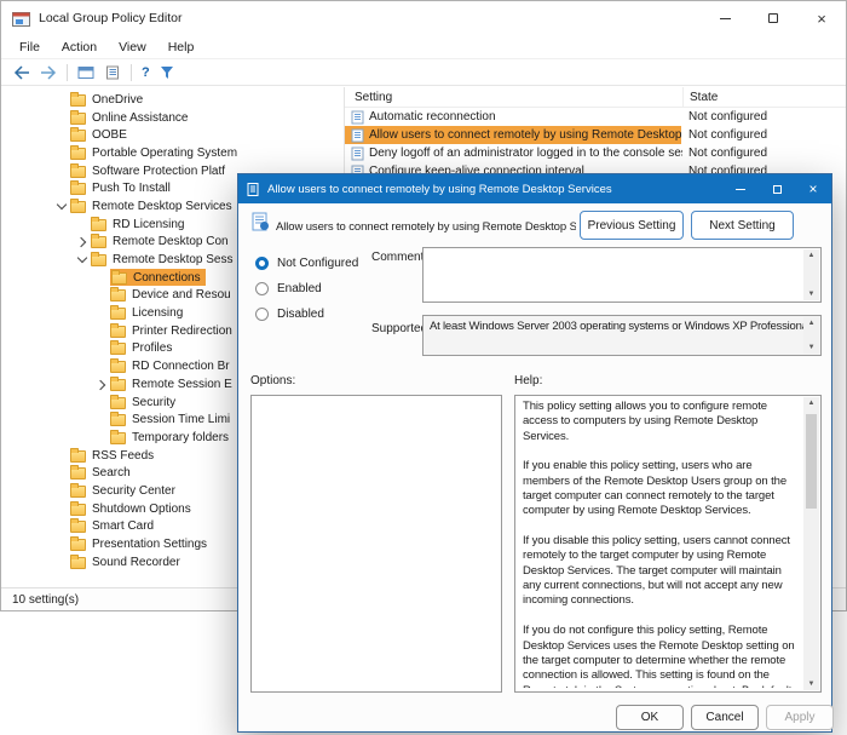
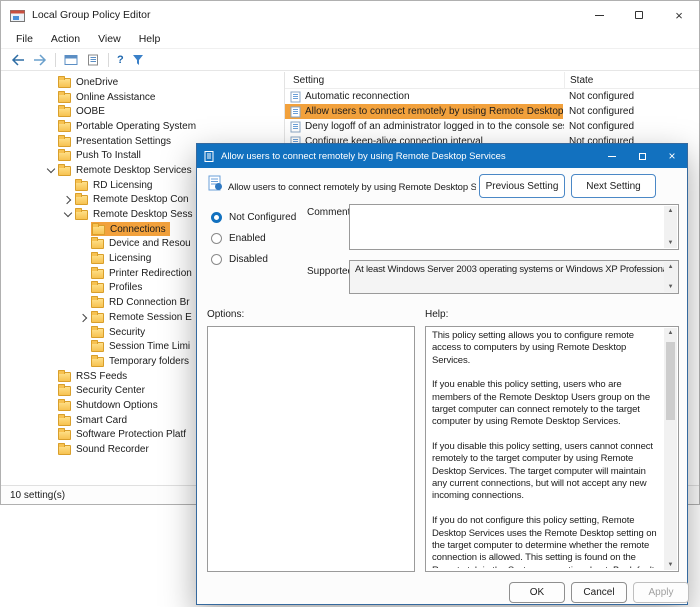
  Local Group Policy Editor
  ×
  File
  Action
  View
  Help
  ?
  OneDrive
  Online Assistance
  OOBE
  Portable Operating System
- Software Protection Platf
+ Presentation Settings
  Push To Install
  Remote Desktop Services
  RD Licensing
  Remote Desktop Con
  Remote Desktop Sess
  Connections
  Device and Resou
  Licensing
  Printer Redirection
  Profiles
  RD Connection Br
  Remote Session E
  Security
  Session Time Limi
  Temporary folders
  RSS Feeds
- Search
  Security Center
  Shutdown Options
  Smart Card
- Presentation Settings
+ Software Protection Platf
  Sound Recorder
  Setting
  State
  Automatic reconnection
  Not configured
  Allow users to connect remotely by using Remote Desktop
  Not configured
  Deny logoff of an administrator logged in to the console se
  Not configured
  Configure keep-alive connection interval
  Not configured
  10 setting(s)
  Allow users to connect remotely by using Remote Desktop Services
  ×
  Allow users to connect remotely by using Remote Desktop S
  Previous Setting
  Next Setting
  Not Configured
  Enabled
  Disabled
  Commen
  At least Windows Server 2003 operating systems or Windows XP Profession
  Options:
  Help:
  This policy setting allows you to configure remote access to computers by using Remote Desktop Services.
  If you enable this policy setting, users who are members of the Remote Desktop Users group on the target computer can connect remotely to the target computer by using Remote Desktop Services.
  If you disable this policy setting, users cannot connect remotely to the target computer by using Remote Desktop Services. The target computer will maintain any current connections, but will not accept any new incoming connections.
  OK
  Cancel
  Apply
